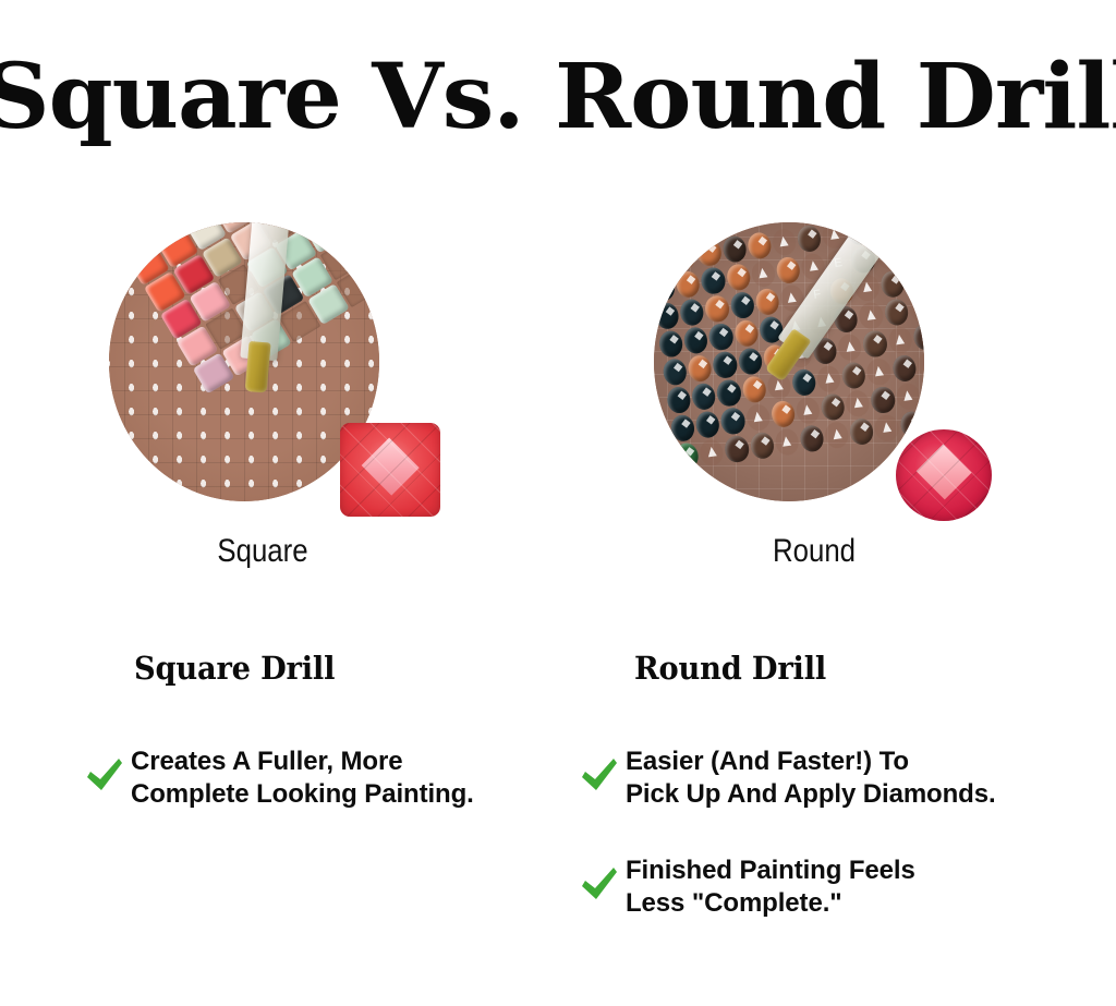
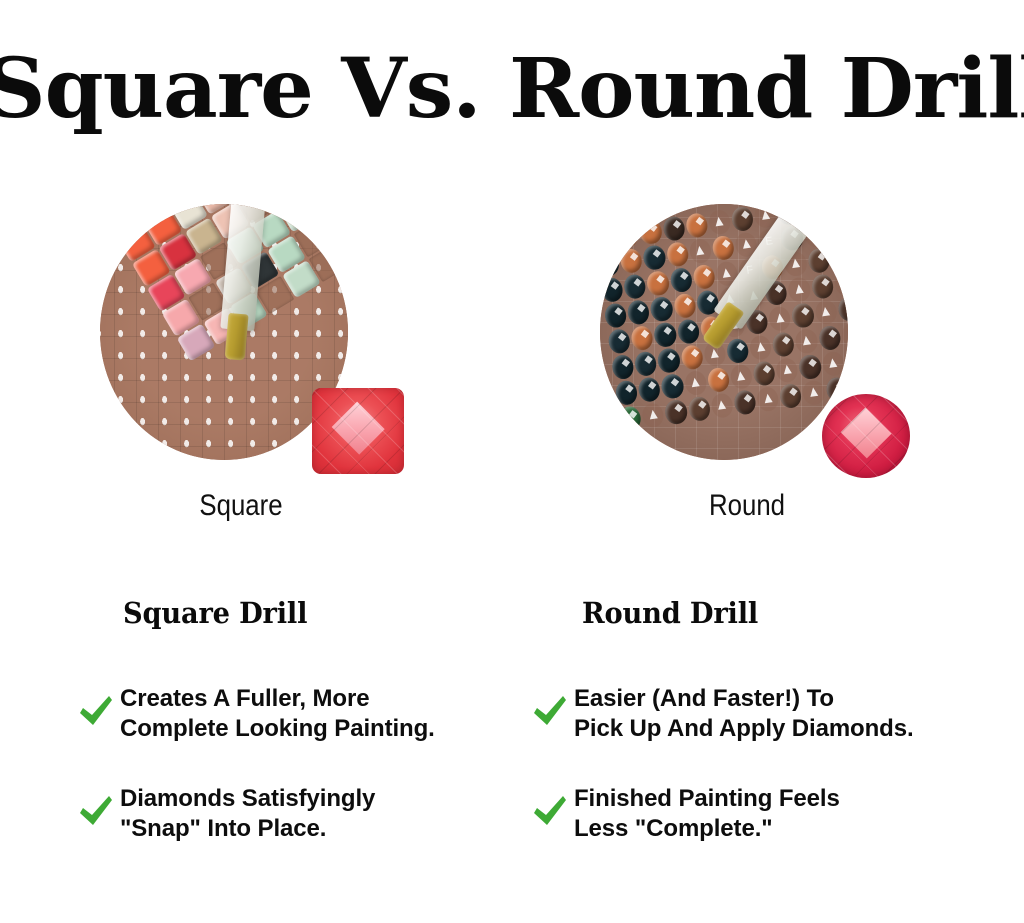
  Square Vs. Round Dril
  Square
  Round
  Square Drill
  Creates A Fuller, More
  Complete Looking Painting.
+ Diamonds Satisfyingly
+ "Snap" Into Place.
  Round Drill
  Easier (And Faster!) To
  Pick Up And Apply Diamonds.
  Finished Painting Feels
  Less "Complete."
